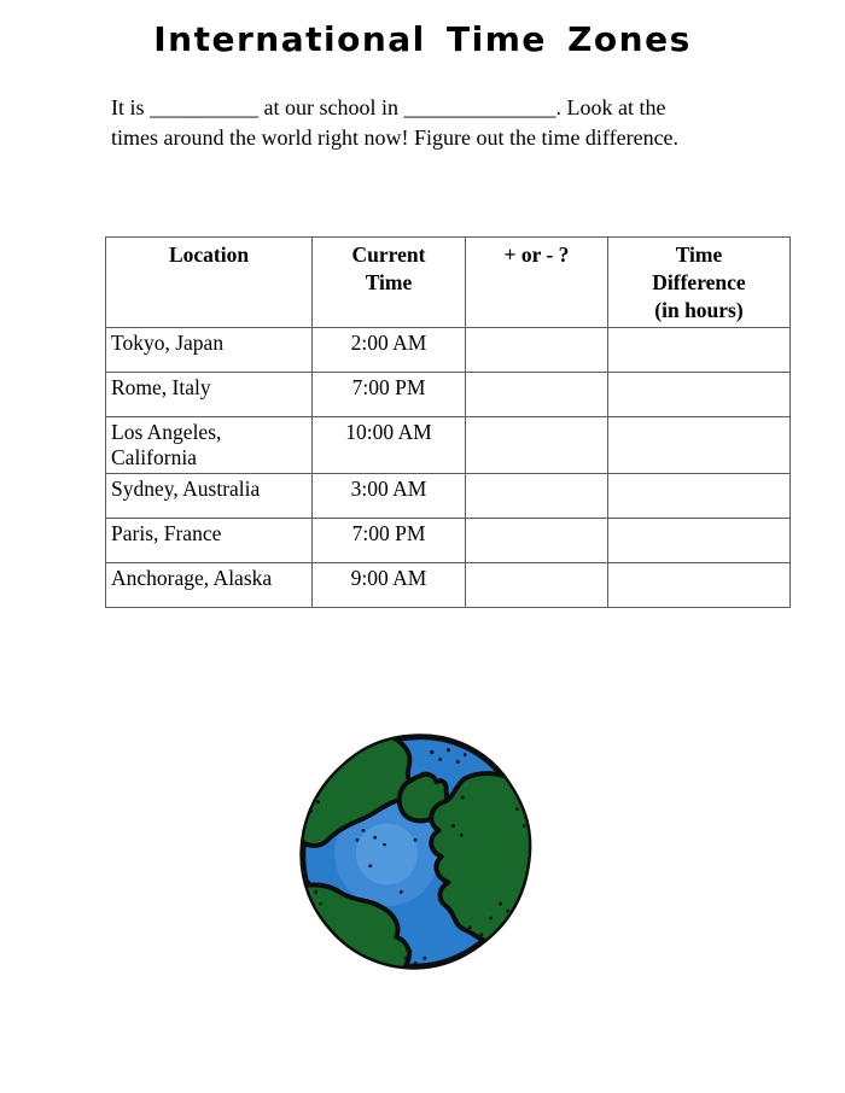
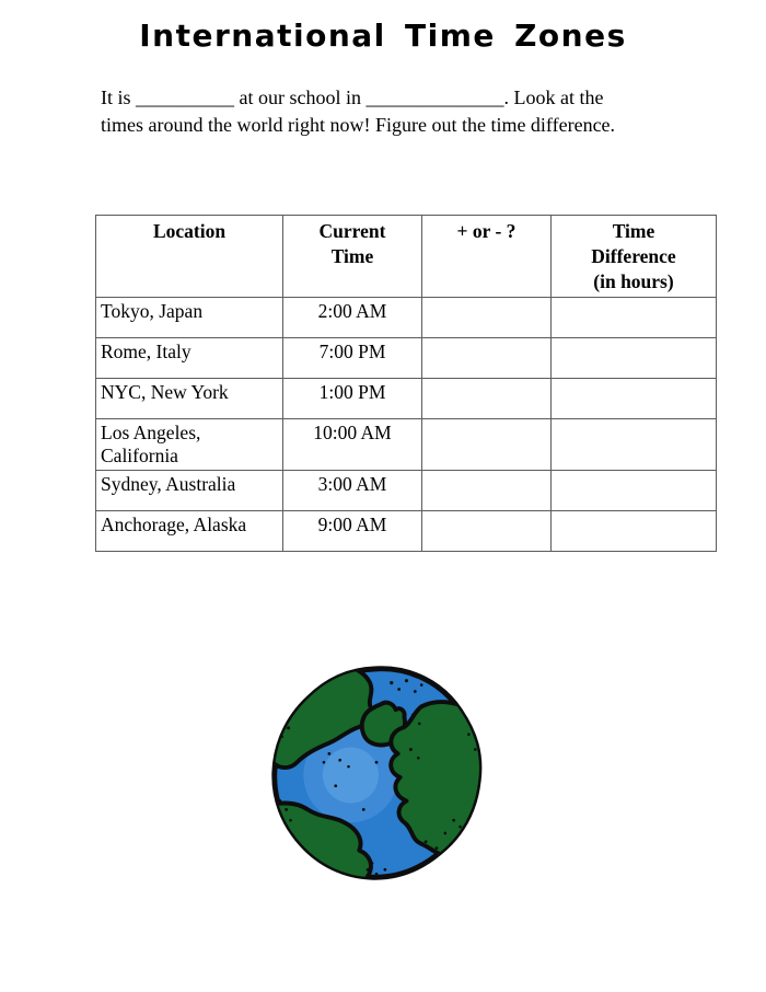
  International Time Zones
  It is __________ at our school in ______________. Look at the
  times around the world right now! Figure out the time difference.
  Location	Current Time	+ or - ?	Time Difference (in hours)
  Tokyo, Japan	2:00 AM
  Rome, Italy	7:00 PM
+ NYC, New York	1:00 PM
  Los Angeles, California	10:00 AM
  Sydney, Australia	3:00 AM
- Paris, France	7:00 PM
  Anchorage, Alaska	9:00 AM
